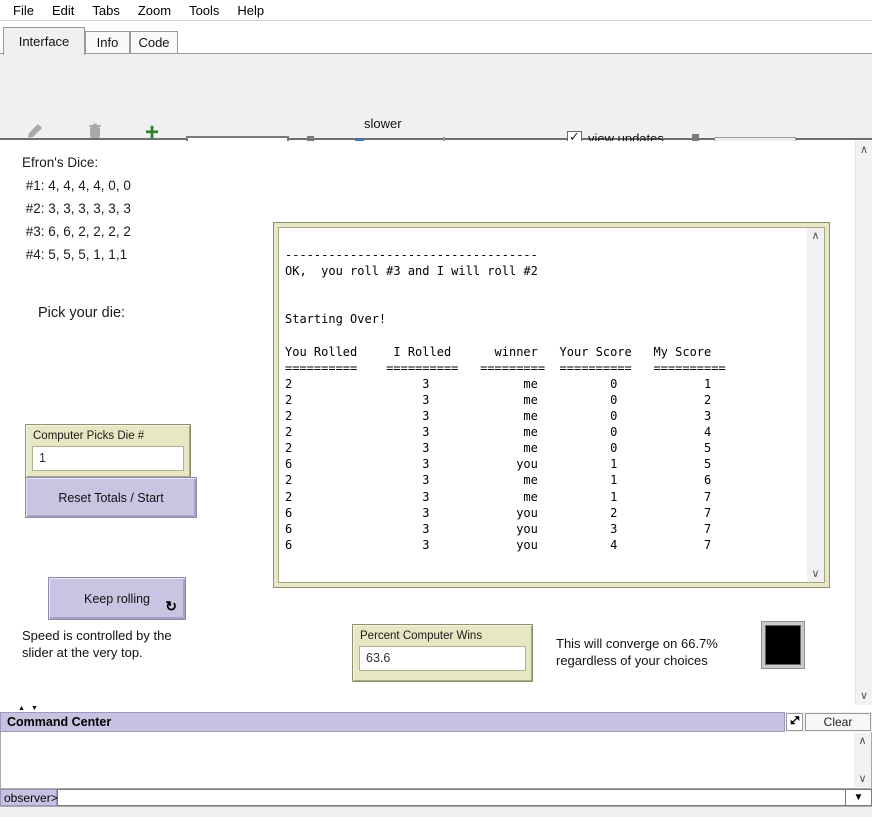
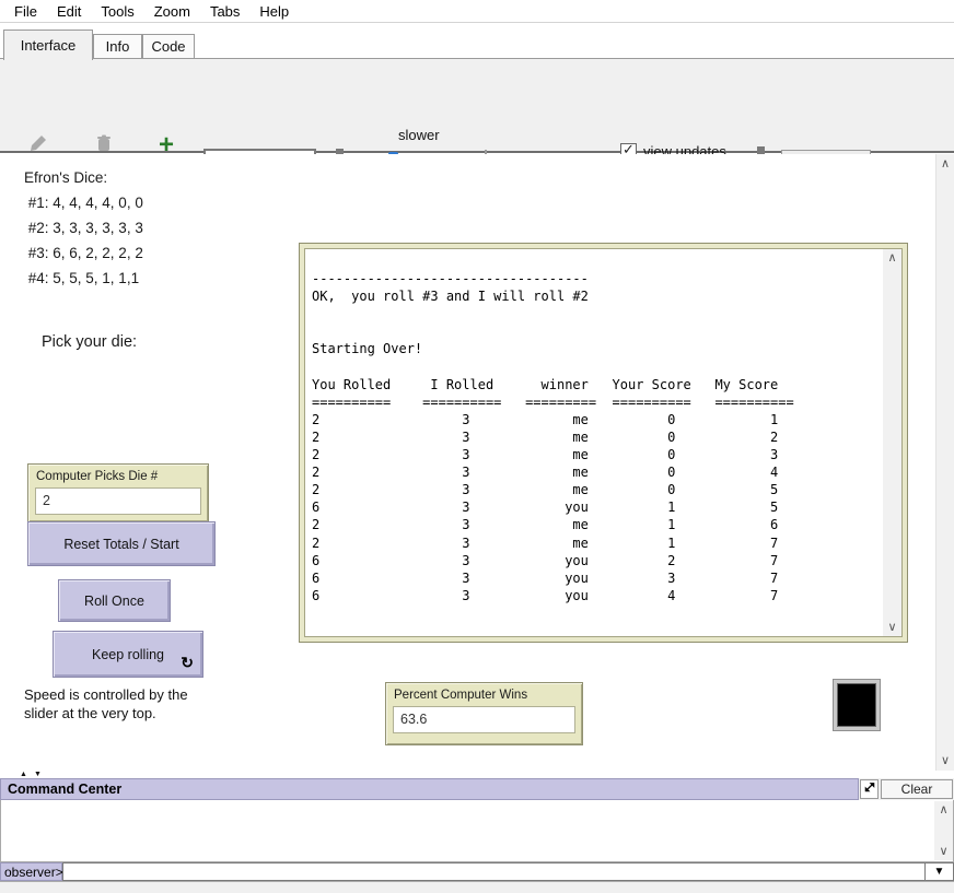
  File
  Edit
- Tabs
+ Tools
  Zoom
- Tools
+ Tabs
  Help
  Interface
  Info
  Code
  +
  slower
  ✓
  view updates
  Efron's Dice:
  #1: 4, 4, 4, 4, 0, 0
  #2: 3, 3, 3, 3, 3, 3
  #3: 6, 6, 2, 2, 2, 2
  #4: 5, 5, 5, 1, 1,1
  Pick your die:
  Computer Picks Die #
- 1
+ 2
  Reset Totals / Start
+ Roll Once
  Keep rolling
  ↻
  Speed is controlled by the
  slider at the very top.
  -----------------------------------
  OK, you roll #3 and I will roll #2
  Starting Over!
  You Rolled I Rolled winner Your Score My Score
  ========== ========== ========= ========== ==========
  2 3 me 0 1
  2 3 me 0 2
  2 3 me 0 3
  2 3 me 0 4
  2 3 me 0 5
  6 3 you 1 5
  2 3 me 1 6
  2 3 me 1 7
  6 3 you 2 7
  6 3 you 3 7
  6 3 you 4 7
  ∧
  ∨
  Percent Computer Wins
  63.6
- This will converge on 66.7%
- regardless of your choices
  ∧
  ∨
  Command Center
  Clear
  ∧
  ∨
  observer>
  ▼
